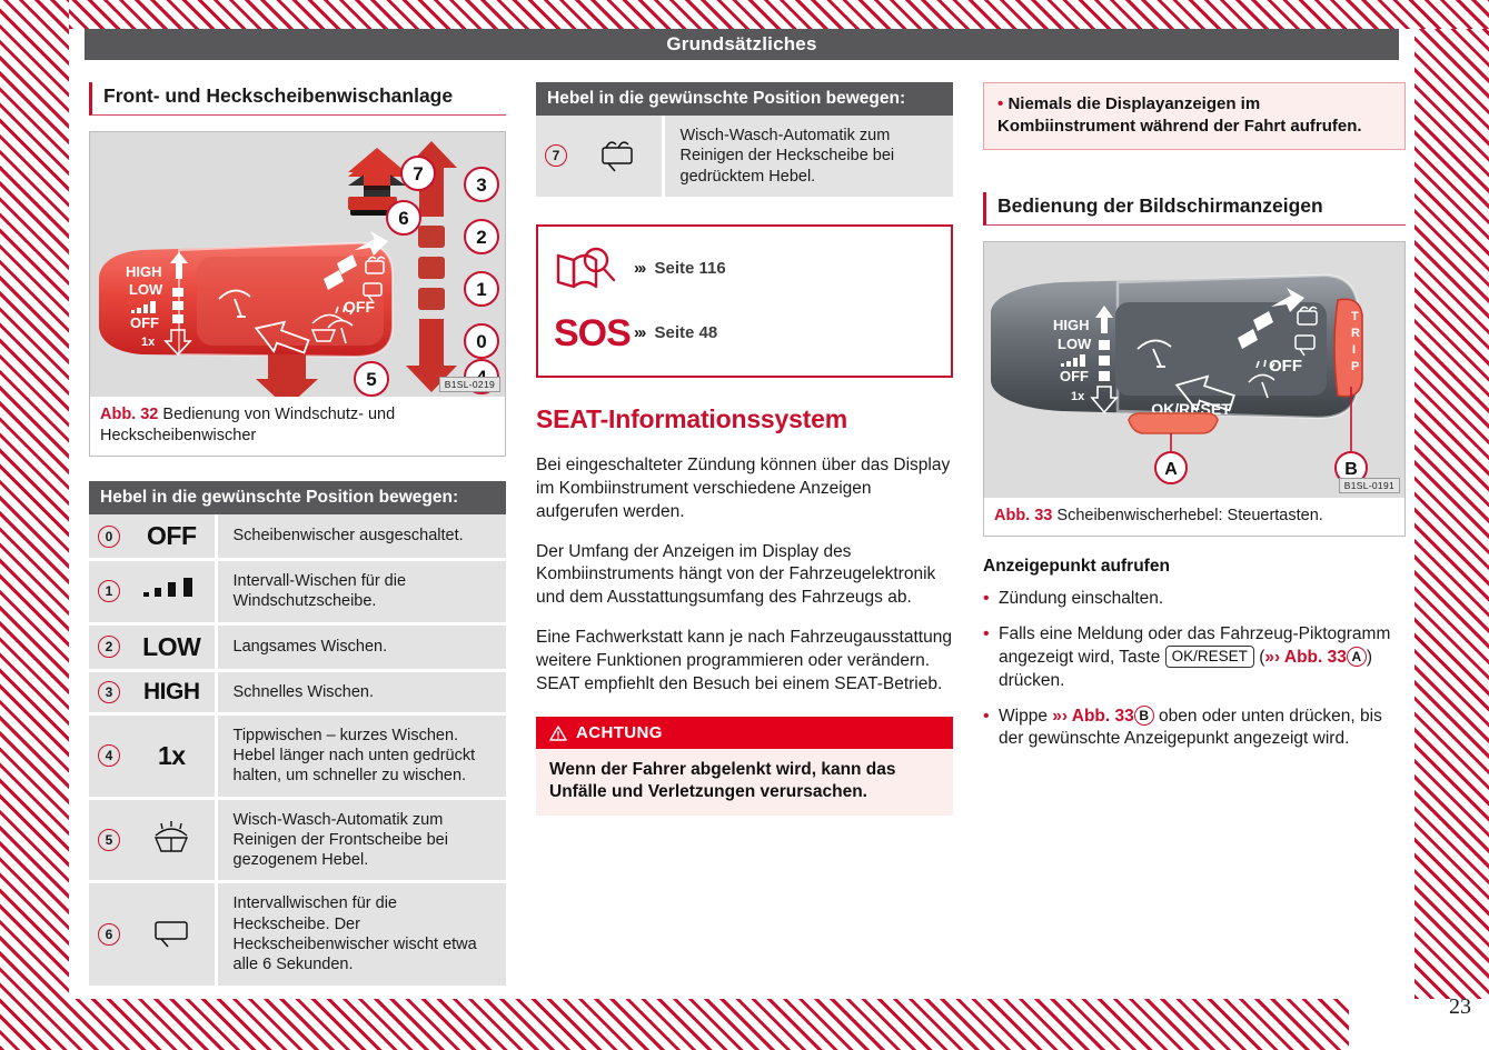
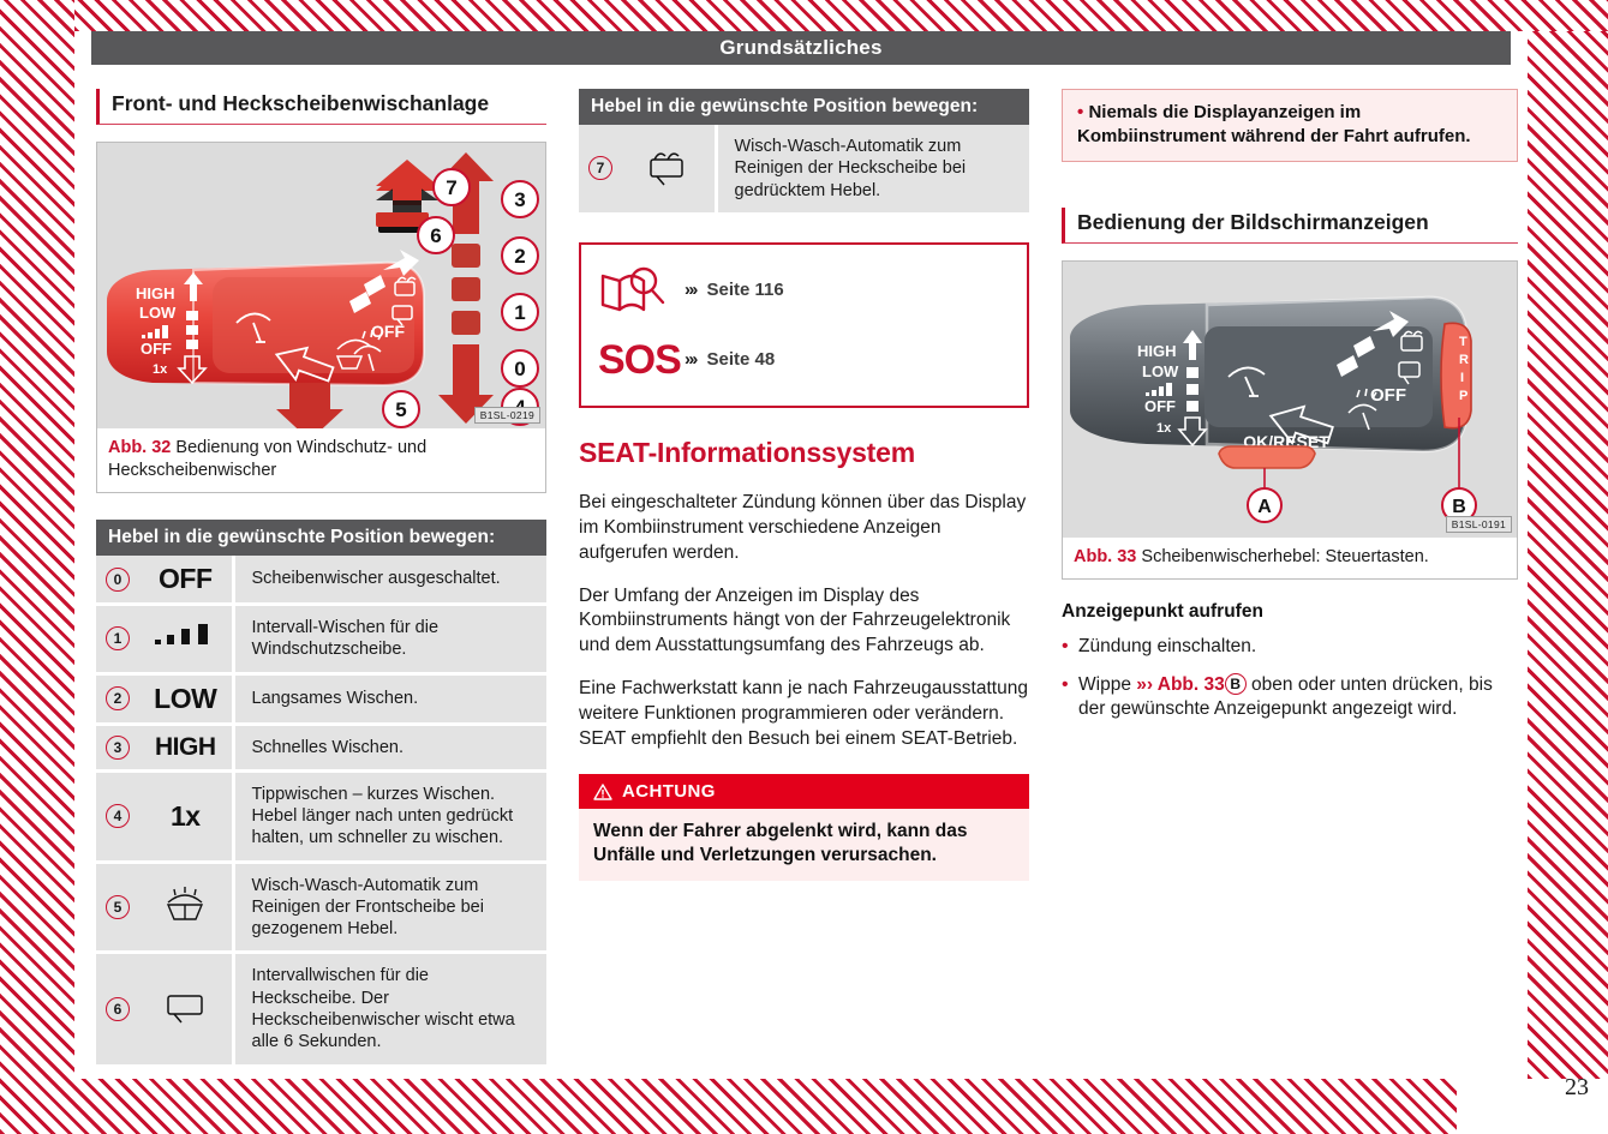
  23
  Grundsätzliches
  Front- und Heckscheibenwischanlage
  HIGH
  LOW
  OFF
  1x
  OFF
  7
  6
  5
  3
  2
  1
  0
  B1SL-0219
  Abb. 32 Bedienung von Windschutz- und Heckscheibenwischer
  Hebel in die gewünschte Position bewegen:
  0	OFF	Scheibenwischer ausgeschaltet.
  1		Intervall-Wischen für die Windschutzscheibe.
  2	LOW	Langsames Wischen.
  3	HIGH	Schnelles Wischen.
  4	1x	Tippwischen – kurzes Wischen. Hebel länger nach unten gedrückt halten, um schneller zu wischen.
  5		Wisch-Wasch-Automatik zum Reinigen der Frontscheibe bei gezogenem Hebel.
  6		Intervallwischen für die Heckscheibe. Der Heckscheibenwischer wischt etwa alle 6 Sekunden.
  Hebel in die gewünschte Position bewegen:
  7		Wisch-Wasch-Automatik zum Reinigen der Heckscheibe bei gedrücktem Hebel.
  »› Seite 116
  SOS
  »› Seite 48
  SEAT-Informationssystem
  Bei eingeschalteter Zündung können über das Display im Kombiinstrument verschiedene Anzeigen aufgerufen werden.
  Der Umfang der Anzeigen im Display des Kombiinstruments hängt von der Fahrzeugelektronik und dem Ausstattungsumfang des Fahrzeugs ab.
  Eine Fachwerkstatt kann je nach Fahrzeugausstattung weitere Funktionen programmieren oder verändern. SEAT empfiehlt den Besuch bei einem SEAT-Betrieb.
  ACHTUNG
  Wenn der Fahrer abgelenkt wird, kann das Unfälle und Verletzungen verursachen.
  • Niemals die Displayanzeigen im Kombiinstrument während der Fahrt aufrufen.
  Bedienung der Bildschirmanzeigen
  HIGH
  LOW
  OFF
  1x
  OFF
  T
  R
  I
  P
  OK/RESET
  A
  B
  B1SL-0191
  Abb. 33 Scheibenwischerhebel: Steuertasten.
  Anzeigepunkt aufrufen
  Zündung einschalten.
- Falls eine Meldung oder das Fahrzeug-Piktogramm angezeigt wird, Taste OK/RESET (»› Abb. 33 A ) drücken.
  Wippe »› Abb. 33 B oben oder unten drücken, bis der gewünschte Anzeigepunkt angezeigt wird.
